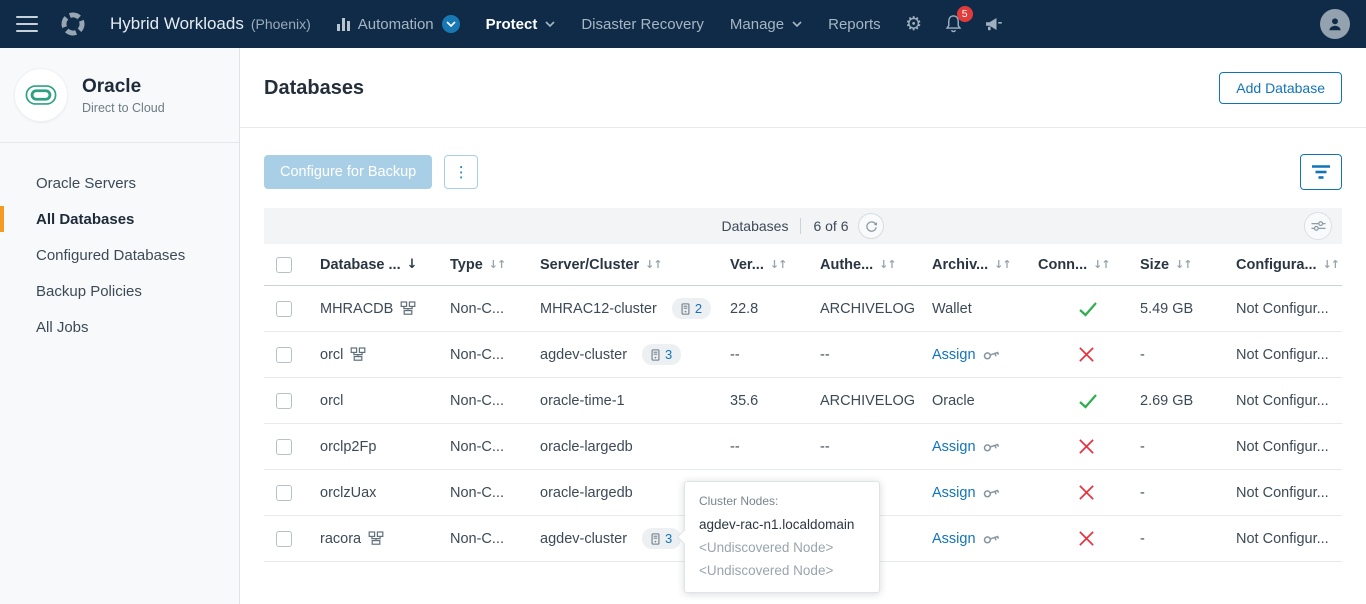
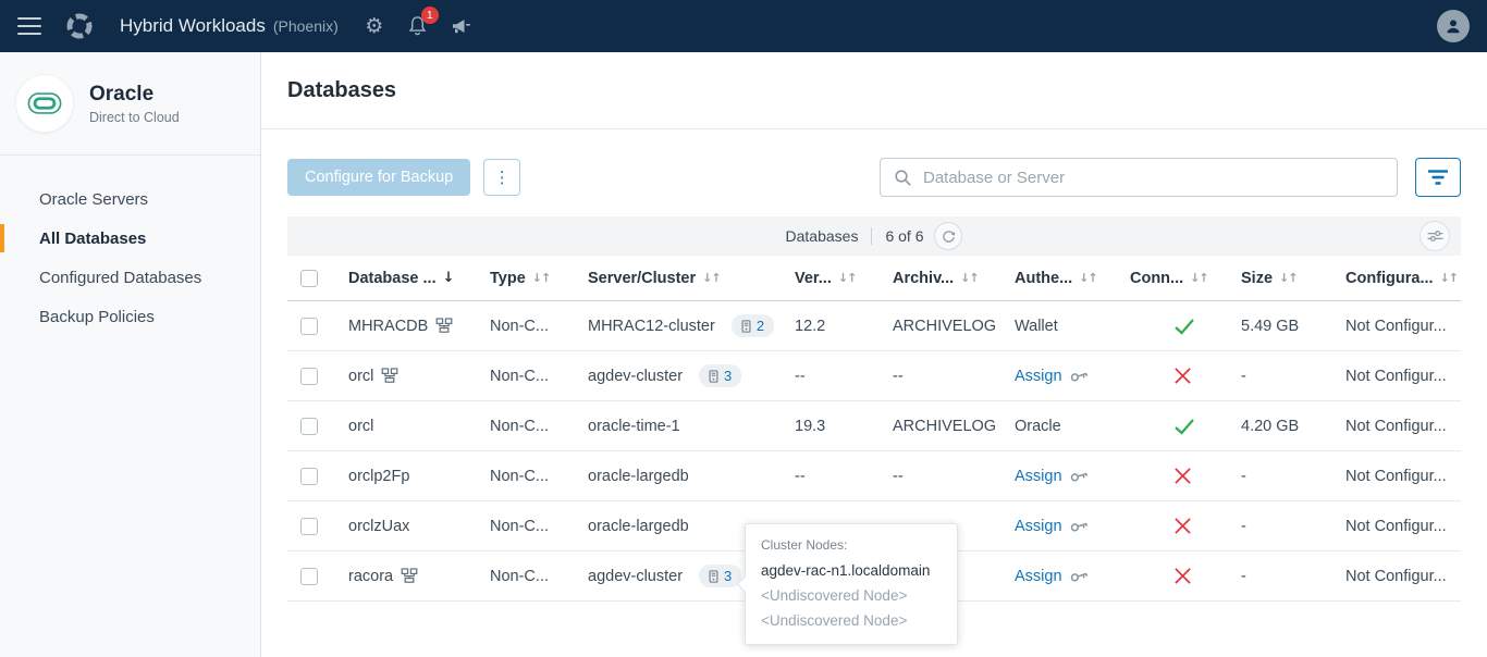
  Hybrid Workloads
  (Phoenix)
- Automation
- Protect
- Disaster Recovery
- Manage
- Reports
  ⚙
- 5
+ 1
  Oracle
  Direct to Cloud
  Oracle Servers
  All Databases
  Configured Databases
  Backup Policies
- All Jobs
  Databases
- Add Database
  Configure for Backup
  ⋮
+ Database or Server
  Databases
  6 of 6
  Database ...
  ↓
  Type
  ↓↑
  Server/Cluster
  ↓↑
  Ver...
  ↓↑
- Authe...
+ Archiv...
  ↓↑
- Archiv...
+ Authe...
  ↓↑
  Conn...
  ↓↑
  Size
  ↓↑
  Configura...
  ↓↑
  MHRACDB
  Non-C...
  MHRAC12-cluster
  2
- 22.8
+ 12.2
  ARCHIVELOG
  Wallet
  5.49 GB
  Not Configur...
  orcl
  Non-C...
  agdev-cluster
  3
  --
  --
  Assign
  -
  Not Configur...
  orcl
  Non-C...
  oracle-time-1
- 35.6
+ 19.3
  ARCHIVELOG
  Oracle
- 2.69 GB
+ 4.20 GB
  Not Configur...
  orclp2Fp
  Non-C...
  oracle-largedb
  --
  --
  Assign
  -
  Not Configur...
  orclzUax
  Non-C...
  oracle-largedb
  Assign
  -
  Not Configur...
  racora
  Non-C...
  agdev-cluster
  3
  Assign
  -
  Not Configur...
  Cluster Nodes:
  agdev-rac-n1.localdomain
  <Undiscovered Node>
  <Undiscovered Node>
